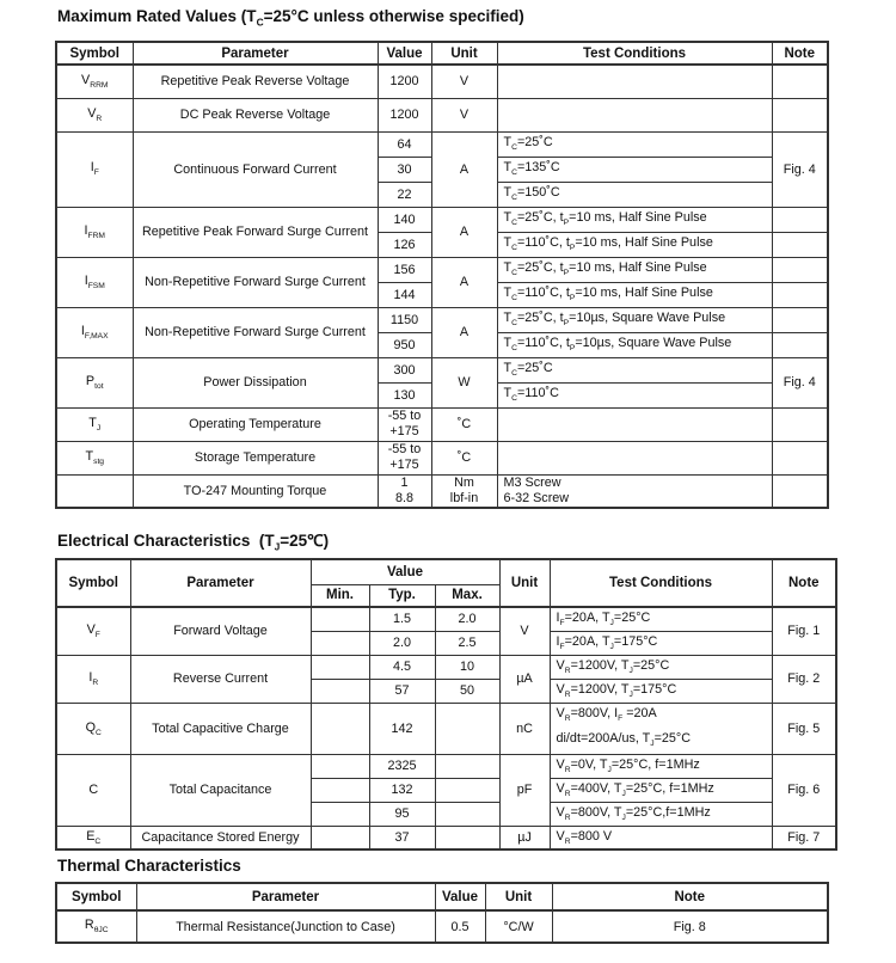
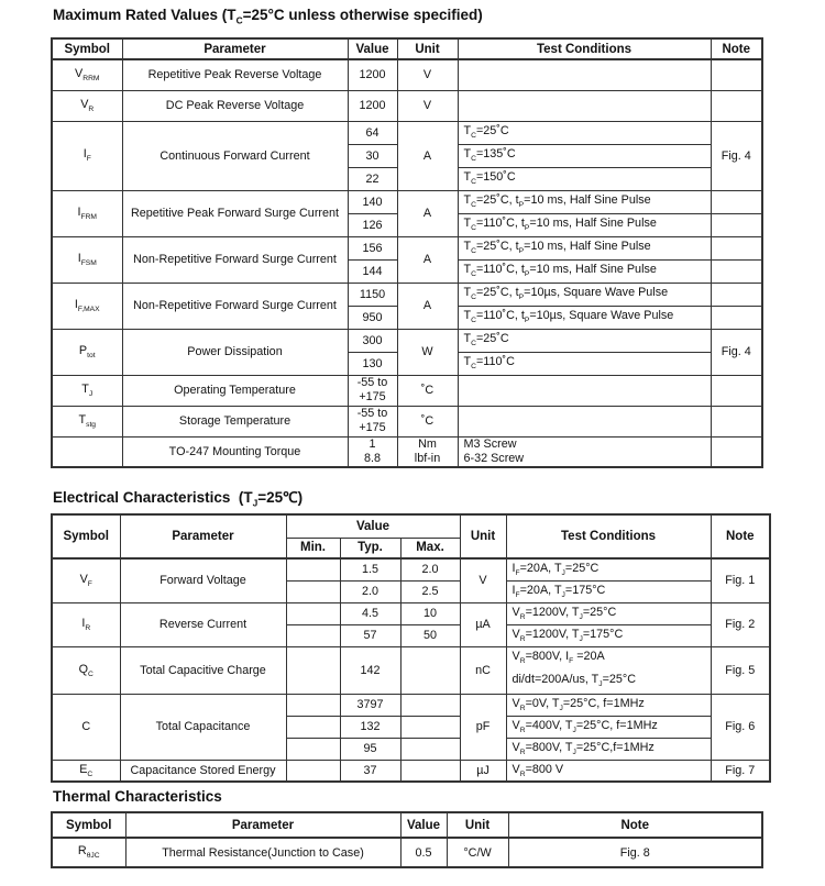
  Maximum Rated Values (TC=25°C unless otherwise specified)
  Symbol	Parameter	Value	Unit	Test Conditions	Note
  V	Repetitive Peak Reverse Voltage	1200	V
  V	DC Peak Reverse Voltage	1200	V
  I	Continuous Forward Current	64	A	T =25˚C	Fig. 4
  30	T =135˚C
  22	T =150˚C
  I	Repetitive Peak Forward Surge Current	140	A	T =25˚C, t =10 ms, Half Sine Pulse
  126	T =110˚C, t =10 ms, Half Sine Pulse
  I	Non-Repetitive Forward Surge Current	156	A	T =25˚C, t =10 ms, Half Sine Pulse
  144	T =110˚C, t =10 ms, Half Sine Pulse
  I	Non-Repetitive Forward Surge Current	1150	A	T =25˚C, t =10µs, Square Wave Pulse
  950	T =110˚C, t =10µs, Square Wave Pulse
  P	Power Dissipation	300	W	T =25˚C	Fig. 4
  130	T =110˚C
  T	Operating Temperature	-55 to +175	˚C
  T	Storage Temperature	-55 to +175	˚C
  	TO-247 Mounting Torque	1 8.8	Nm lbf-in	M3 Screw 6-32 Screw
  Electrical Characteristics (TJ=25℃)
  Symbol	Parameter	Value	Unit	Test Conditions	Note
  Min.	Typ.	Max.
  V	Forward Voltage		1.5	2.0	V	I =20A, T =25°C	Fig. 1
  	2.0	2.5	I =20A, T =175°C
  I	Reverse Current		4.5	10	µA	V =1200V, T =25°C	Fig. 2
  	57	50	V =1200V, T =175°C
  Q	Total Capacitive Charge		142		nC	V =800V, I =20A di/dt=200A/us, T =25°C	Fig. 5
- C	Total Capacitance		2325		pF	V =0V, T =25°C, f=1MHz	Fig. 6
+ C	Total Capacitance		3797		pF	V =0V, T =25°C, f=1MHz	Fig. 6
  	132		V =400V, T =25°C, f=1MHz
  	95		V =800V, T =25°C,f=1MHz
  E	Capacitance Stored Energy		37		µJ	V =800 V	Fig. 7
  Thermal Characteristics
  Symbol	Parameter	Value	Unit	Note
  R	Thermal Resistance(Junction to Case)	0.5	°C/W	Fig. 8
